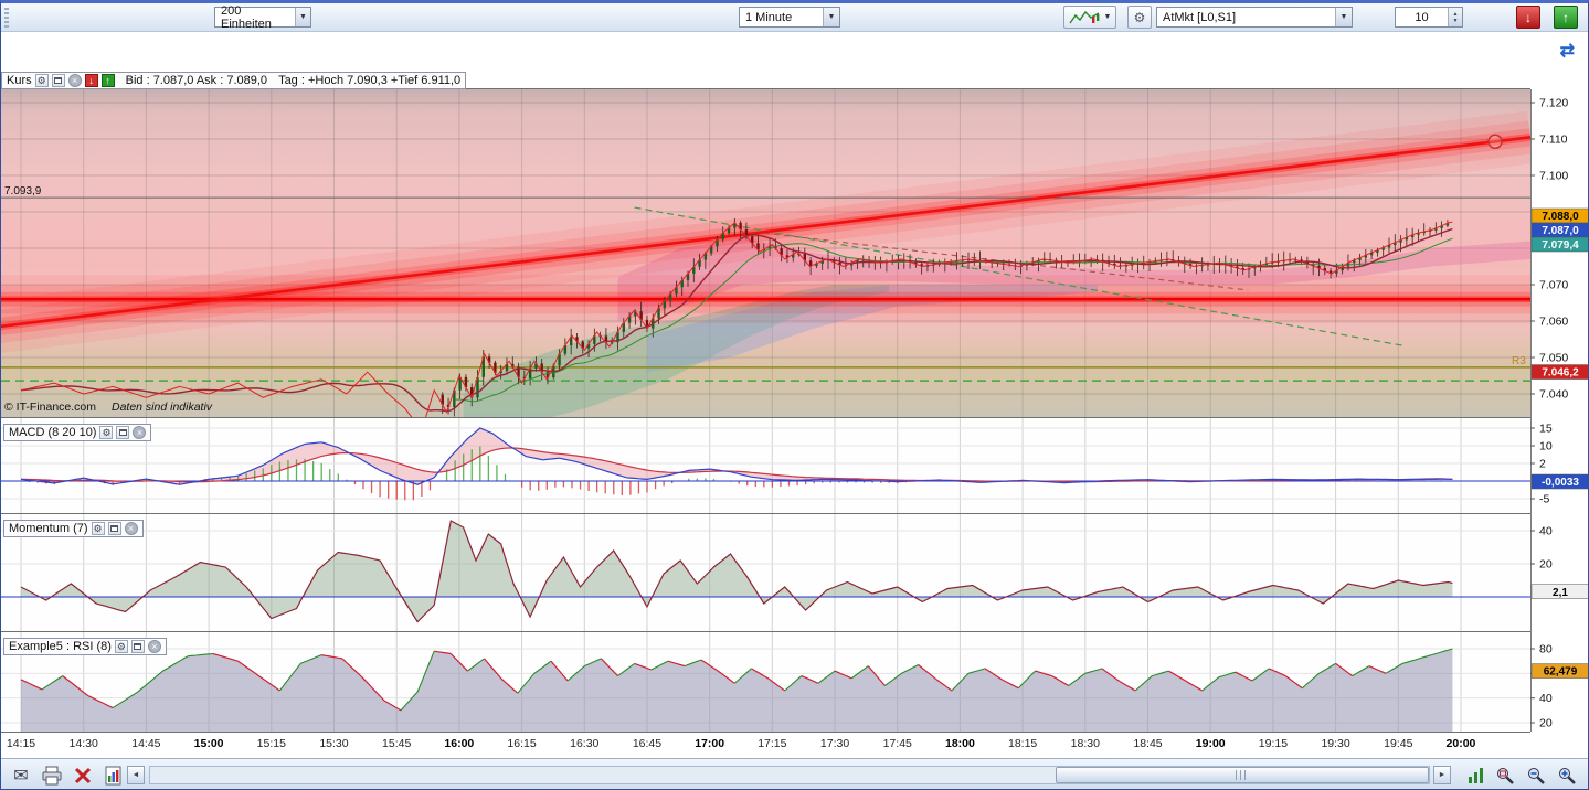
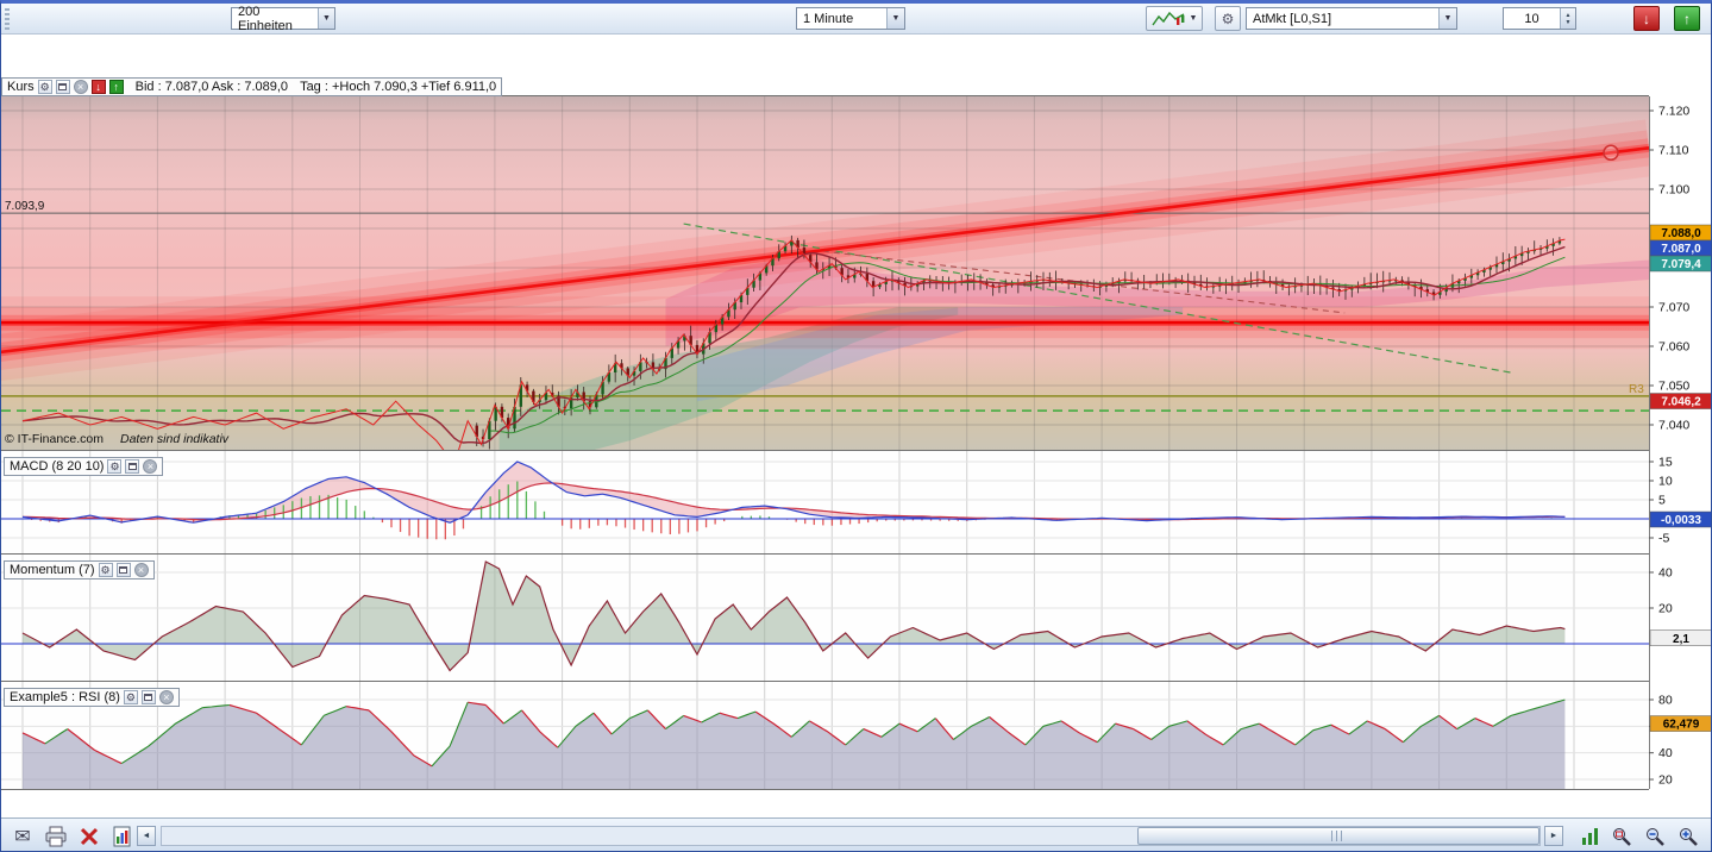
  200 Einheiten
  1 Minute
  ⚙
  AtMkt [L0,S1]
  10
  ↓
  ↑
- ⇄
  7.093,9
  R3
  © IT-Finance.com
  Daten sind indikativ
  7.120
  7.110
  7.100
  7.070
  7.060
  7.050
  7.040
  15
  10
- 2
+ 5
  -5
  40
  20
  80
  40
  20
  7.088,0
  7.087,0
  7.079,4
  7.046,2
  -0,0033
  2,1
  62,479
  Kurs
  ⚙
  ×
  ↓
  ↑
  Bid : 7.087,0 Ask : 7.089,0
  Tag : +Hoch 7.090,3 +Tief 6.911,0
  MACD (8 20 10)
  ⚙
  ×
  Momentum (7)
  ⚙
  ×
  Example5 : RSI (8)
  ⚙
  ×
- 14:15
- 14:30
- 14:45
- 15:00
- 15:15
- 15:30
- 15:45
- 16:00
- 16:15
- 16:30
- 16:45
- 17:00
- 17:15
- 17:30
- 17:45
- 18:00
- 18:15
- 18:30
- 18:45
- 19:00
- 19:15
- 19:30
- 19:45
- 20:00
  ✉
